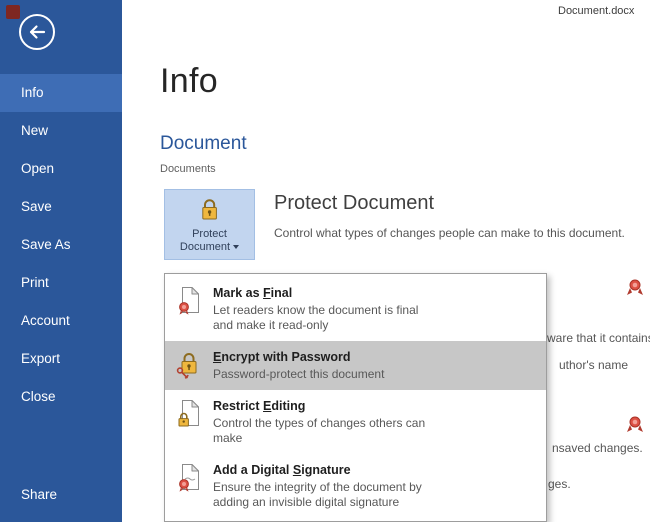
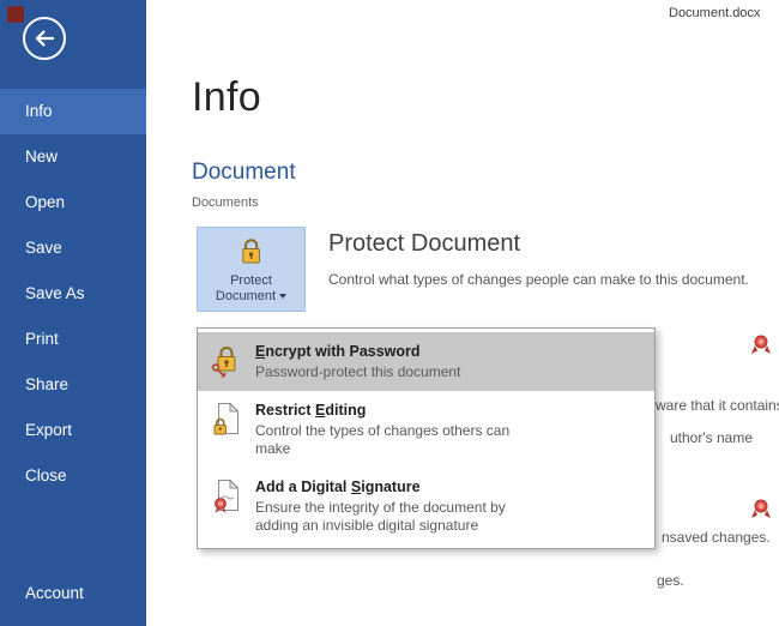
  Document.docx
  Info
  New
  Open
  Save
  Save As
  Print
- Account
+ Share
  Export
  Close
- Share
+ Account
  Info
  Document
  Documents
  Protect
  Document
  Protect Document
  Control what types of changes people can make to this document.
  ware that it contain
  uthor's name
  nsaved changes.
  ges.
- Mark as Final
- Let readers know the document is final and make it read-only
  Encrypt with Password
  Password-protect this document
  Restrict Editing
  Control the types of changes others can make
  Add a Digital Signature
  Ensure the integrity of the document by adding an invisible digital signature
